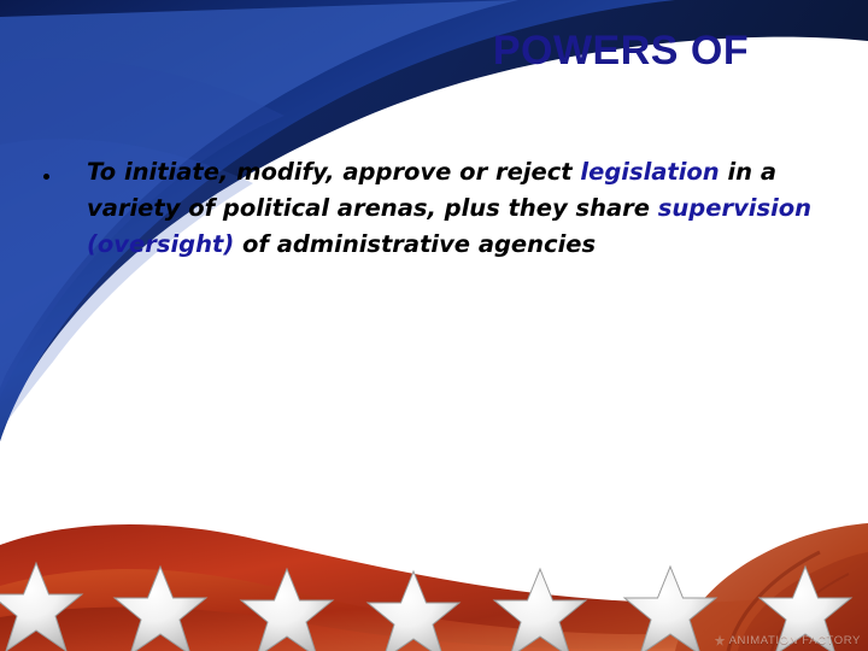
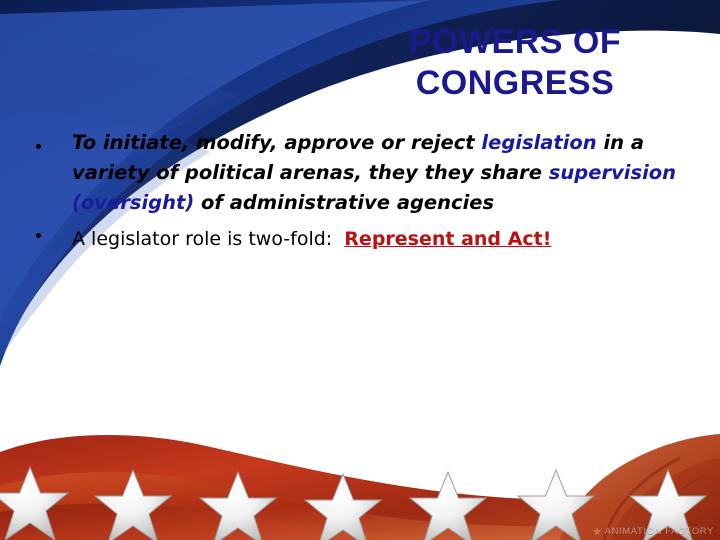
  POWERS OF
+ CONGRESS
- To initiate, modify, approve or reject legislation in a variety of political arenas, plus they share supervision (oversight) of administrative agencies
+ To initiate, modify, approve or reject legislation in a variety of political arenas, they they share supervision (oversight) of administrative agencies
+ A legislator role is two-fold: Represent and Act!
  ANIMATION FACTORY
